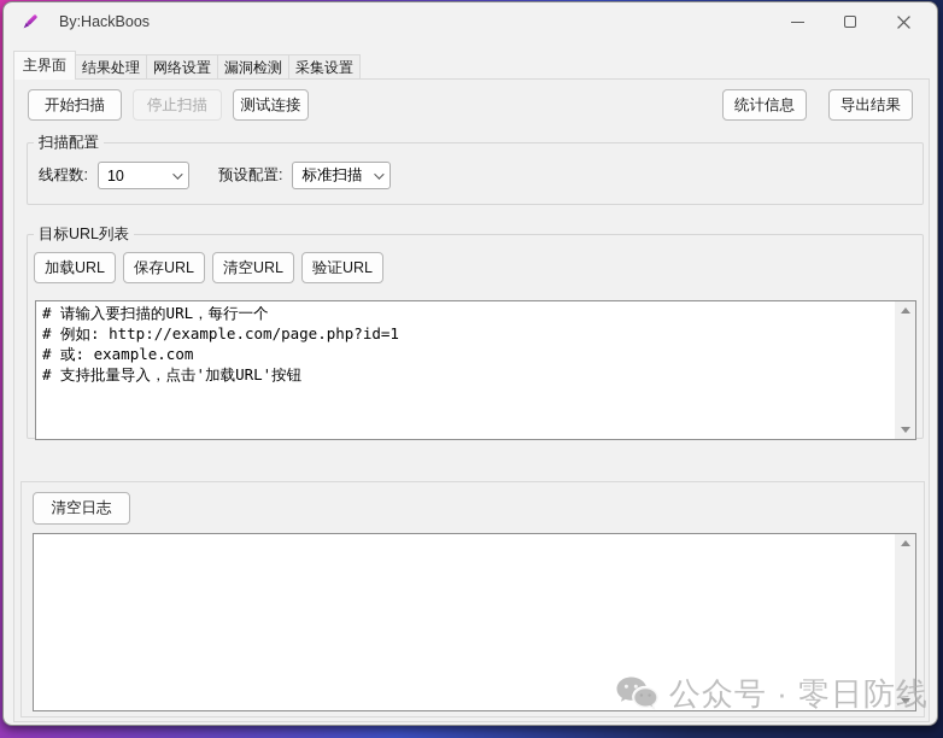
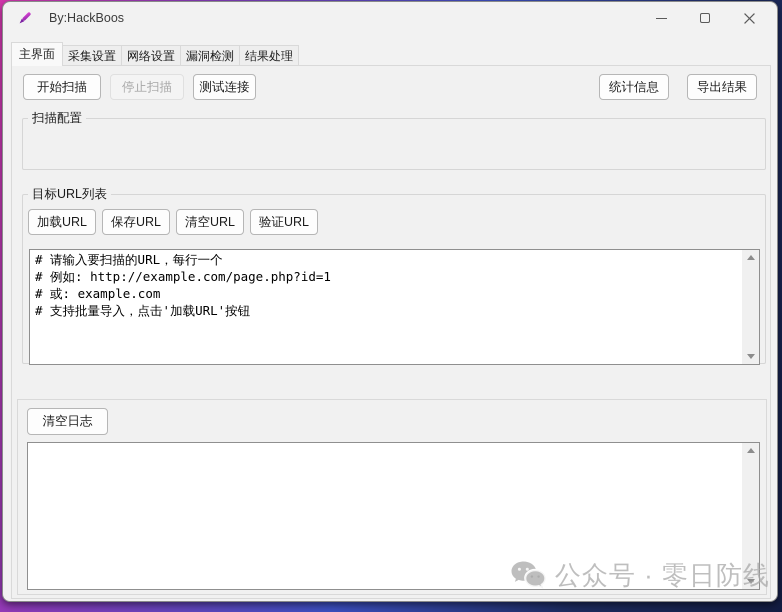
  By:HackBoos
  主界面
- 结果处理
+ 采集设置
  网络设置
  漏洞检测
- 采集设置
+ 结果处理
  开始扫描
  停止扫描
  测试连接
  统计信息
  导出结果
  扫描配置
- 线程数:
- 10
- 预设配置:
- 标准扫描
  目标URL列表
  加载URL
  保存URL
  清空URL
  验证URL
  # 请输入要扫描的URL，每行一个
  # 例如: http://example.com/page.php?id=1
  # 或: example.com
  # 支持批量导入，点击'加载URL'按钮
  清空日志
  公众号 · 零日防线
